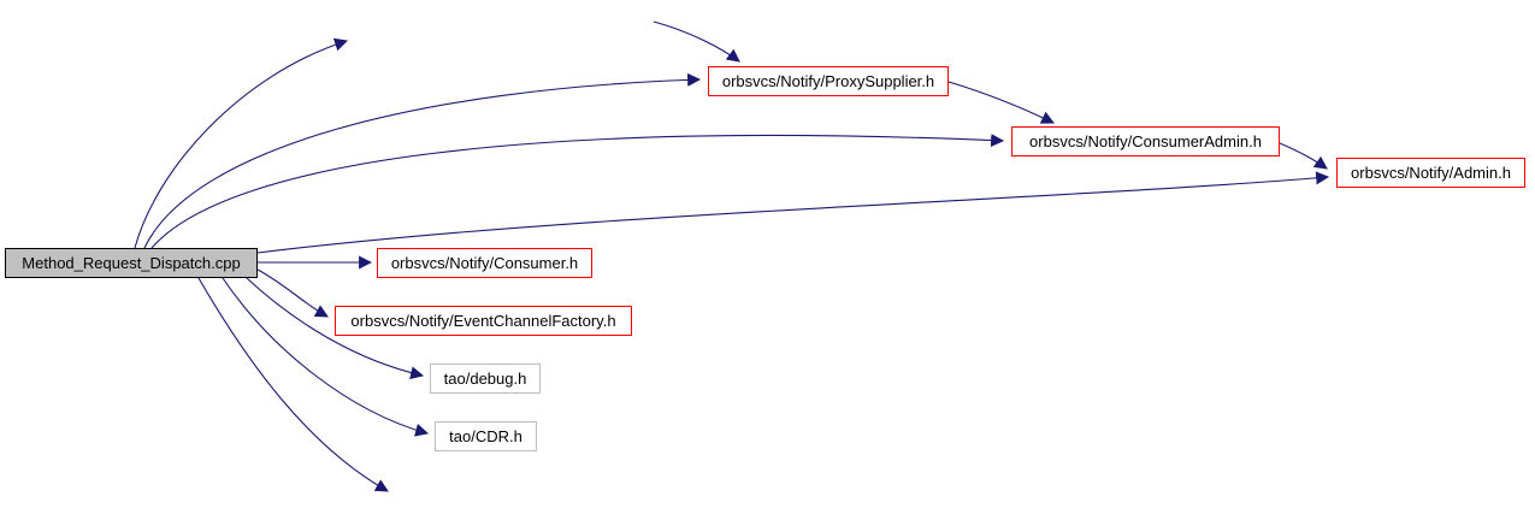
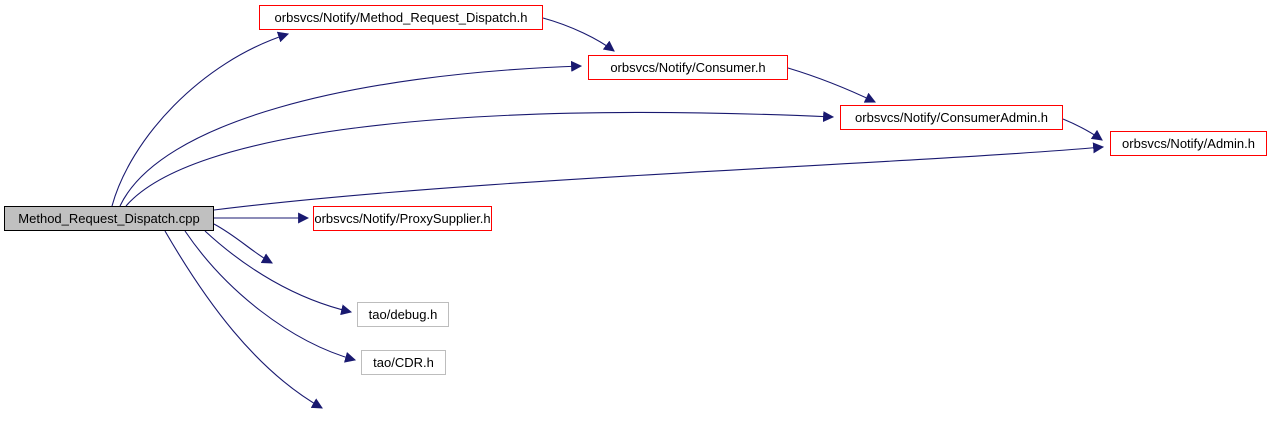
  Method_Request_Dispatch.cpp
+ orbsvcs/Notify/Method_Request_Dispatch.h
- orbsvcs/Notify/ProxySupplier.h
+ orbsvcs/Notify/Consumer.h
  orbsvcs/Notify/ConsumerAdmin.h
  orbsvcs/Notify/Admin.h
- orbsvcs/Notify/Consumer.h
+ orbsvcs/Notify/ProxySupplier.h
- orbsvcs/Notify/EventChannelFactory.h
  tao/debug.h
  tao/CDR.h
